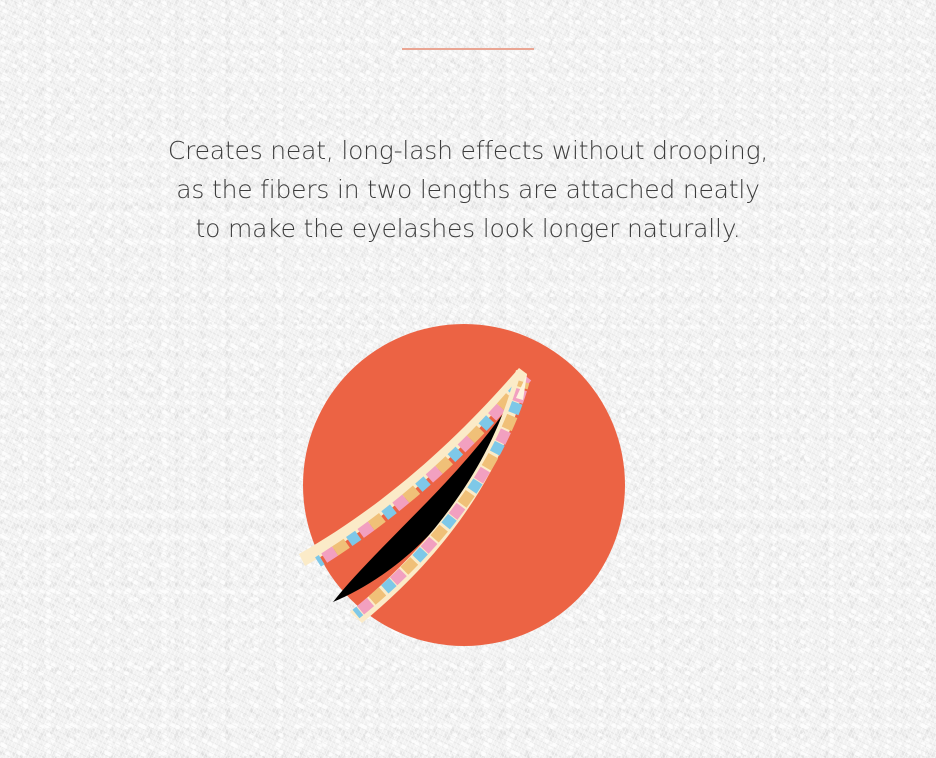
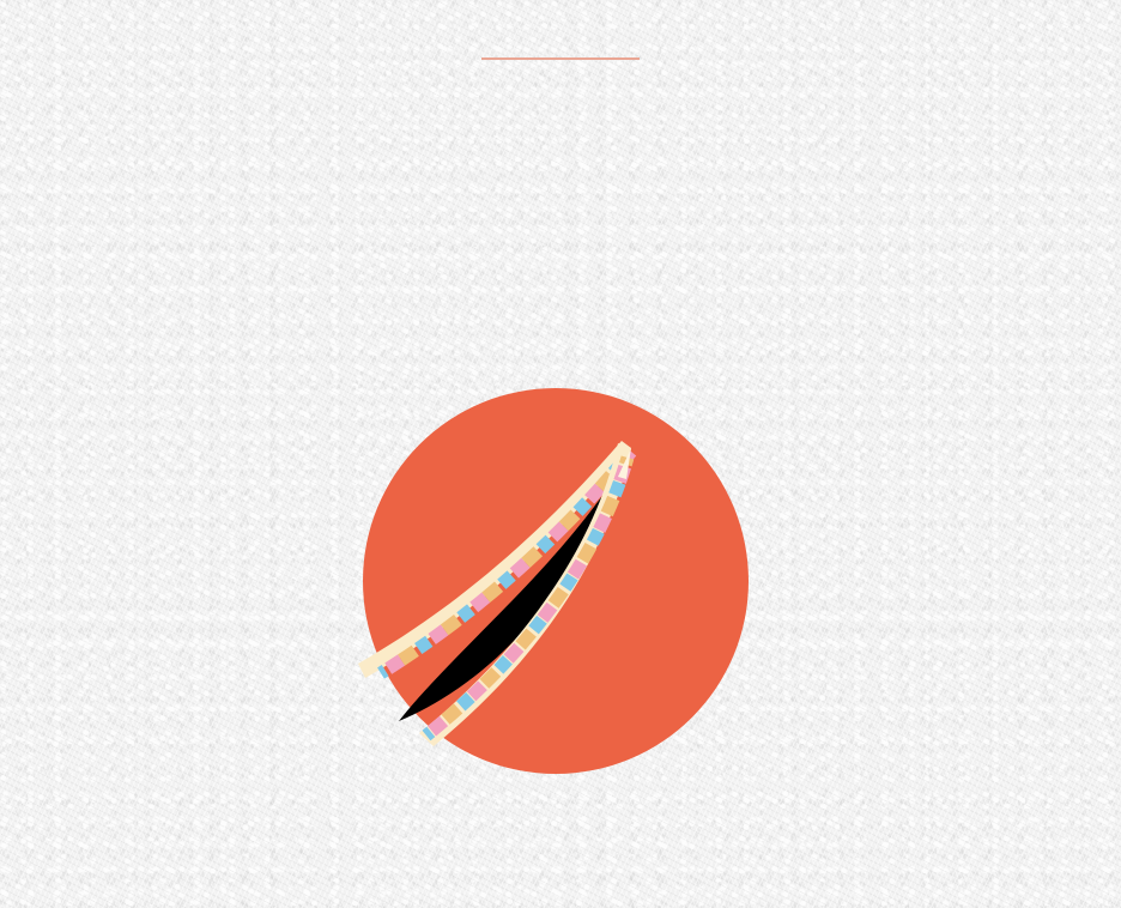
- Creates neat, long-lash effects without drooping,
- as the fibers in two lengths are attached neatly
- to make the eyelashes look longer naturally.
